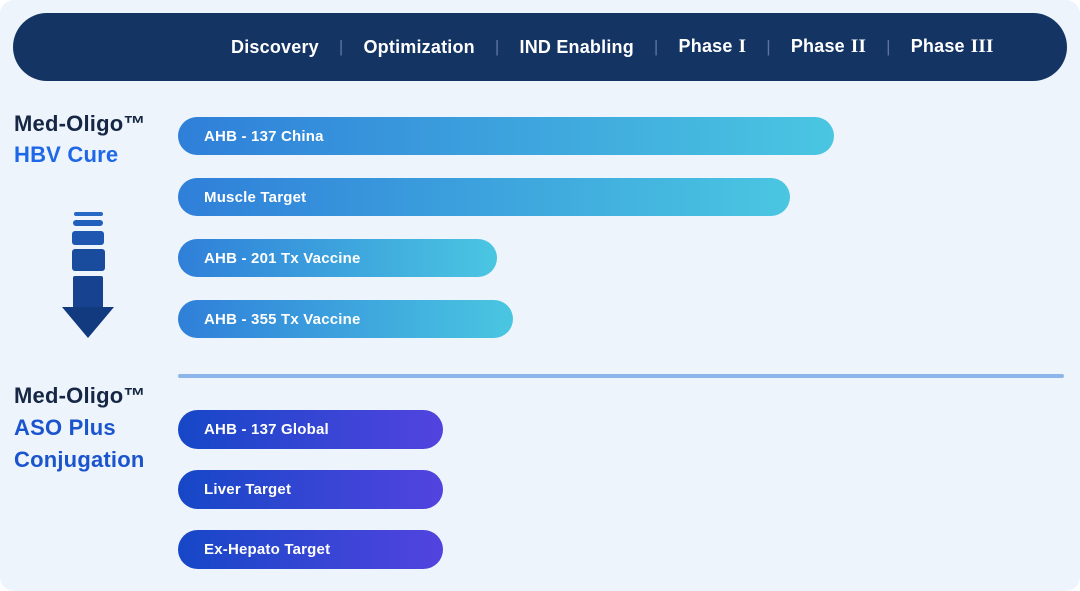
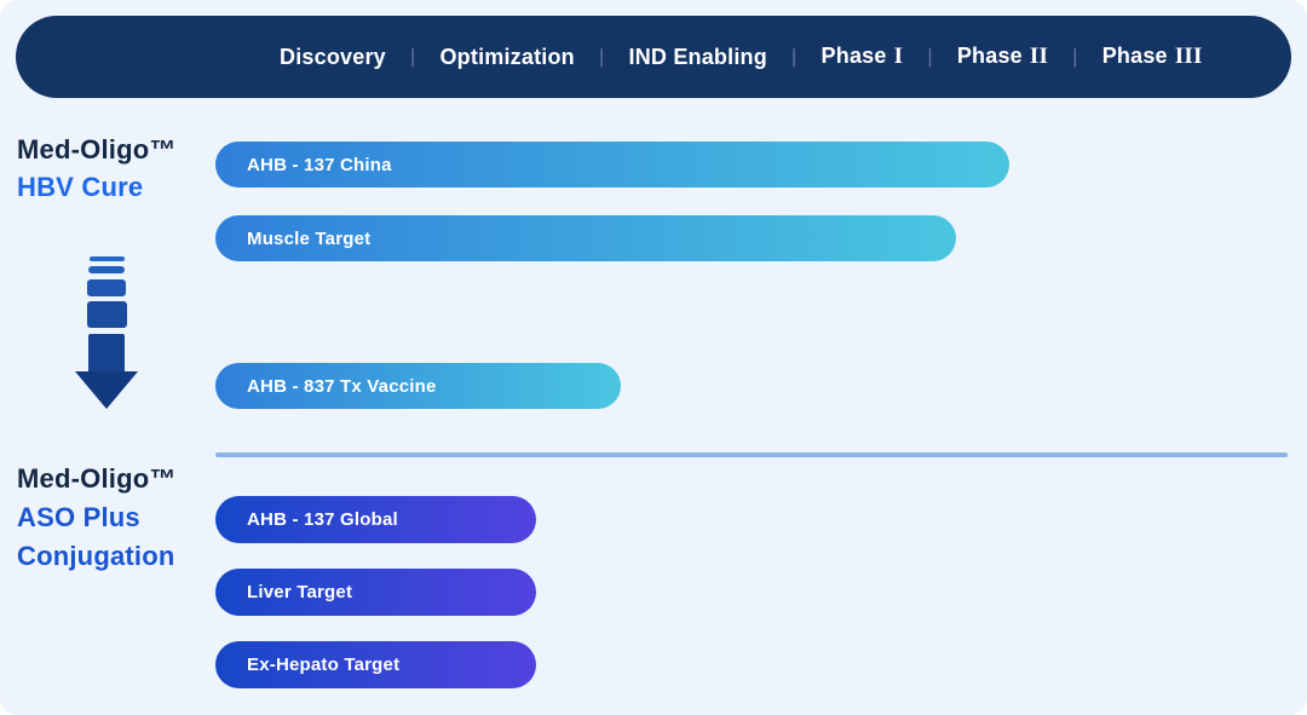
  Discovery
  |
  Optimization
  |
  IND Enabling
  |
  Phase
  I
  |
  Phase
  II
  |
  Phase
  III
  Med-Oligo™
  HBV Cure
  AHB - 137 China
  Muscle Target
- AHB - 201 Tx Vaccine
- AHB - 355 Tx Vaccine
+ AHB - 837 Tx Vaccine
  Med-Oligo™
  ASO Plus
  Conjugation
  AHB - 137 Global
  Liver Target
  Ex-Hepato Target
